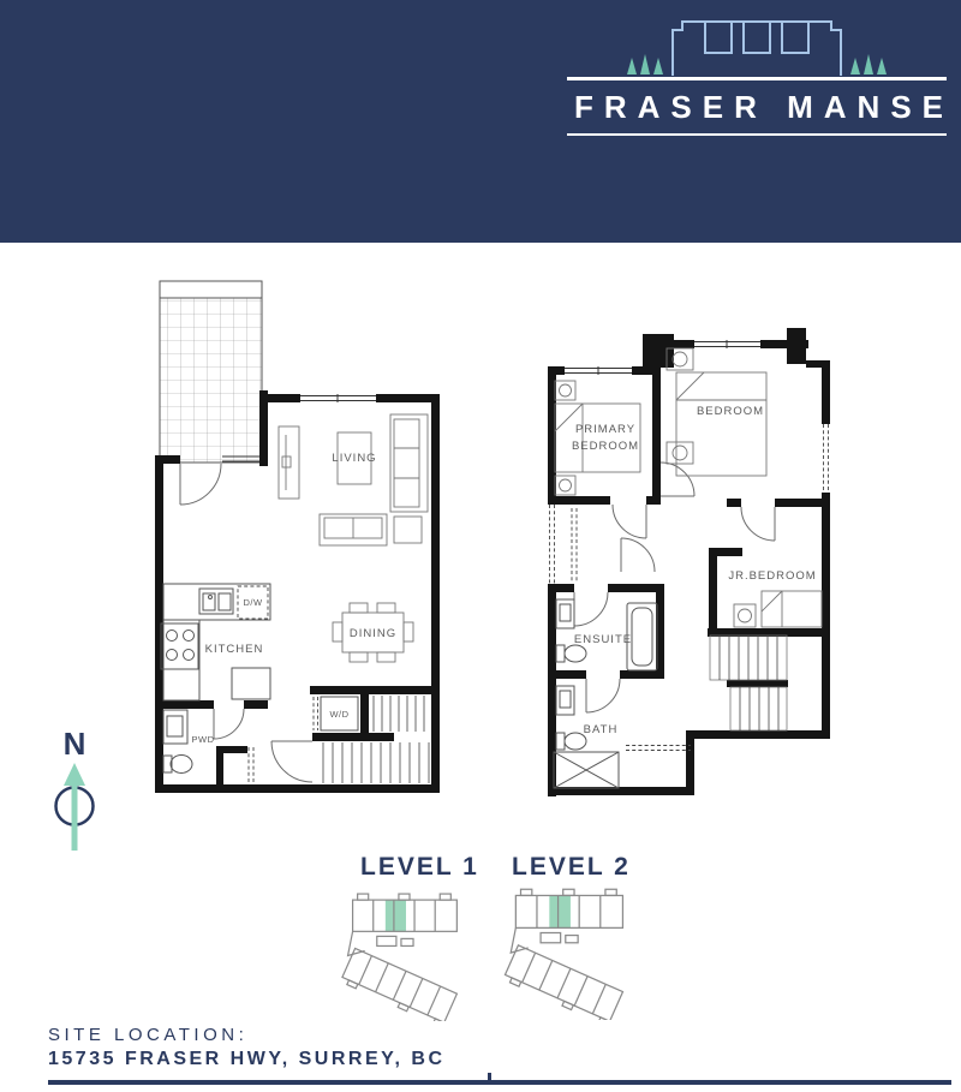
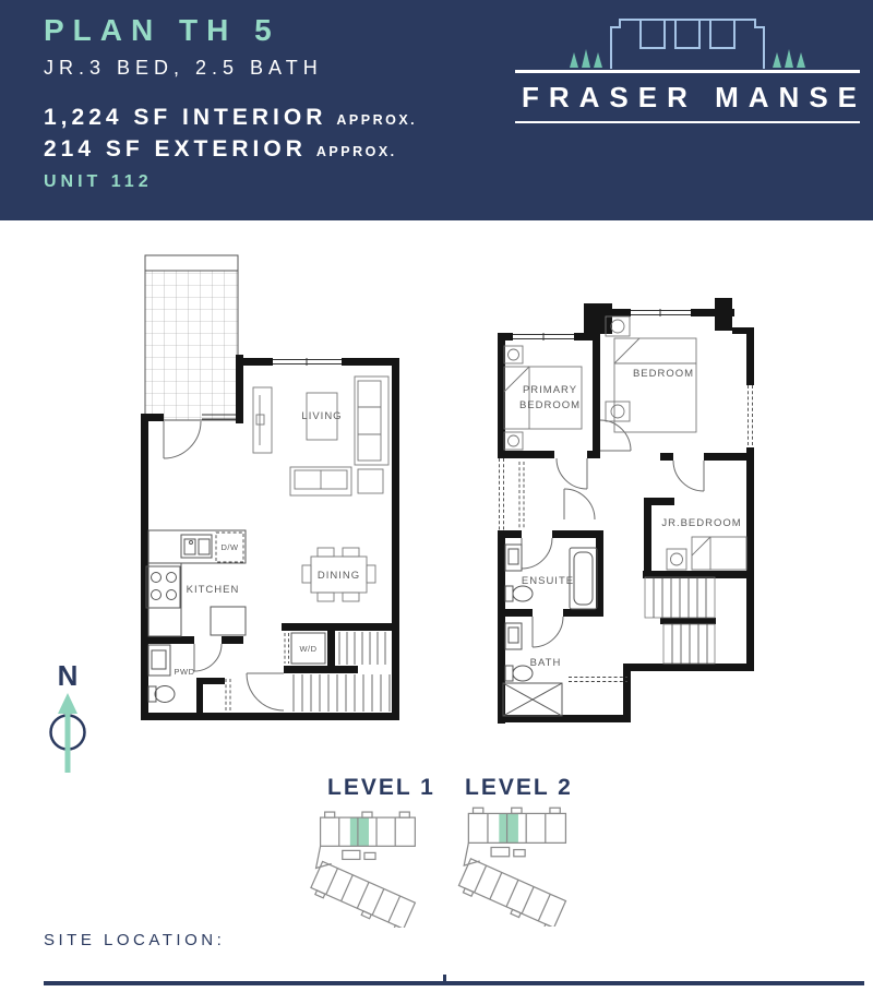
+ PLAN TH 5
+ JR.3 BED, 2.5 BATH
+ 1,224 SF INTERIOR APPROX.
+ 214 SF EXTERIOR APPROX.
+ UNIT 112
  FRASER MANSE
  LIVING
  KITCHEN
  DINING
  D/W
  PWD
  W/D
  PRIMARY
  BEDROOM
  BEDROOM
  JR.BEDROOM
  ENSUITE
  BATH
  N
  LEVEL 1
  LEVEL 2
  SITE LOCATION:
- 15735 FRASER HWY, SURREY, BC
